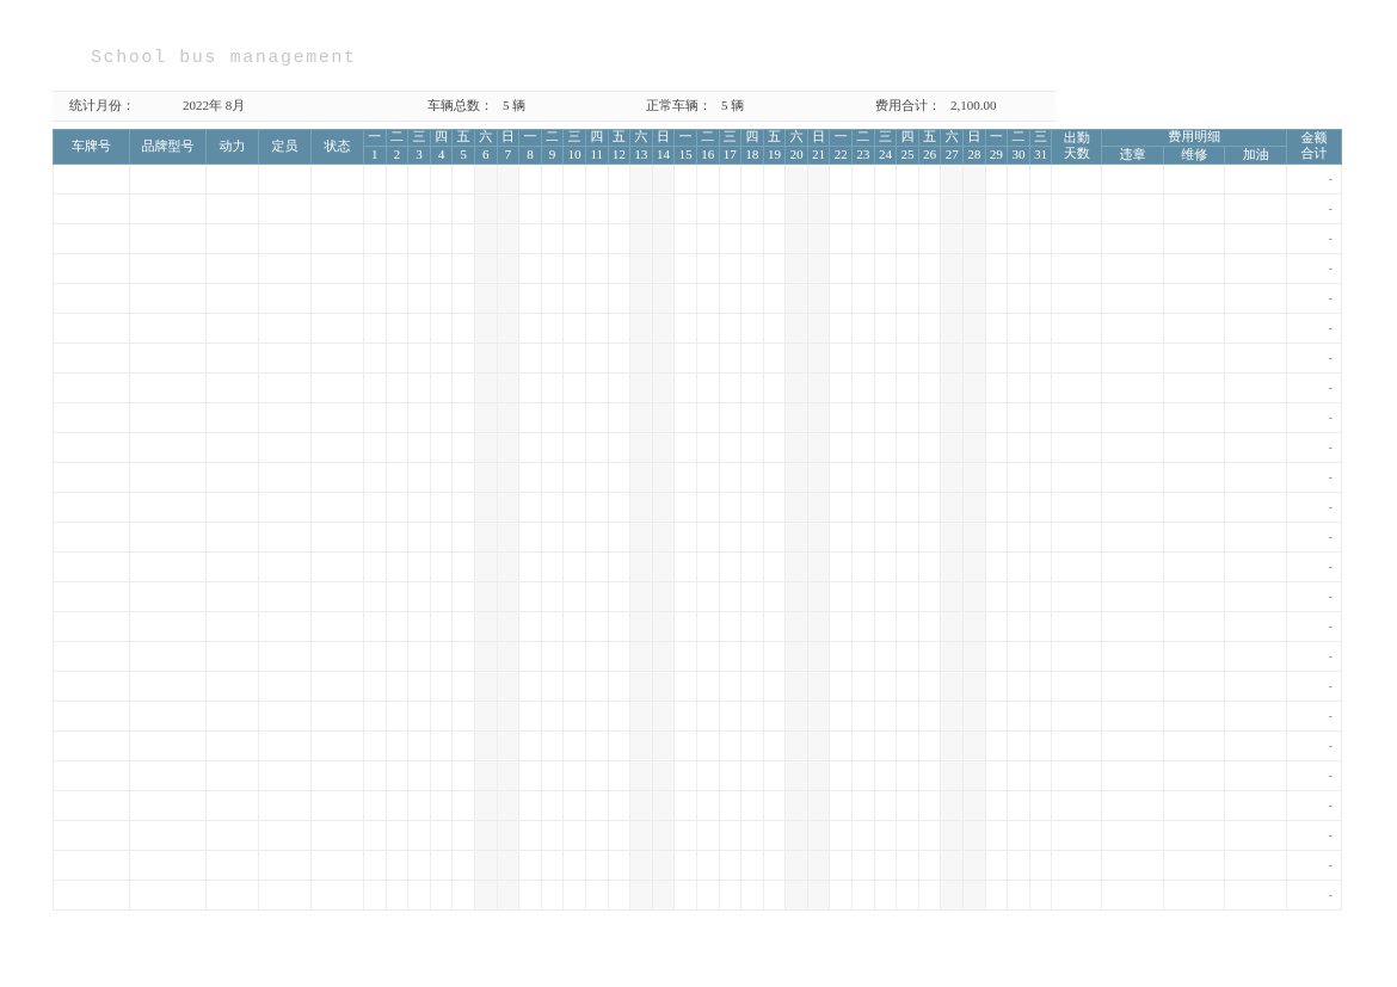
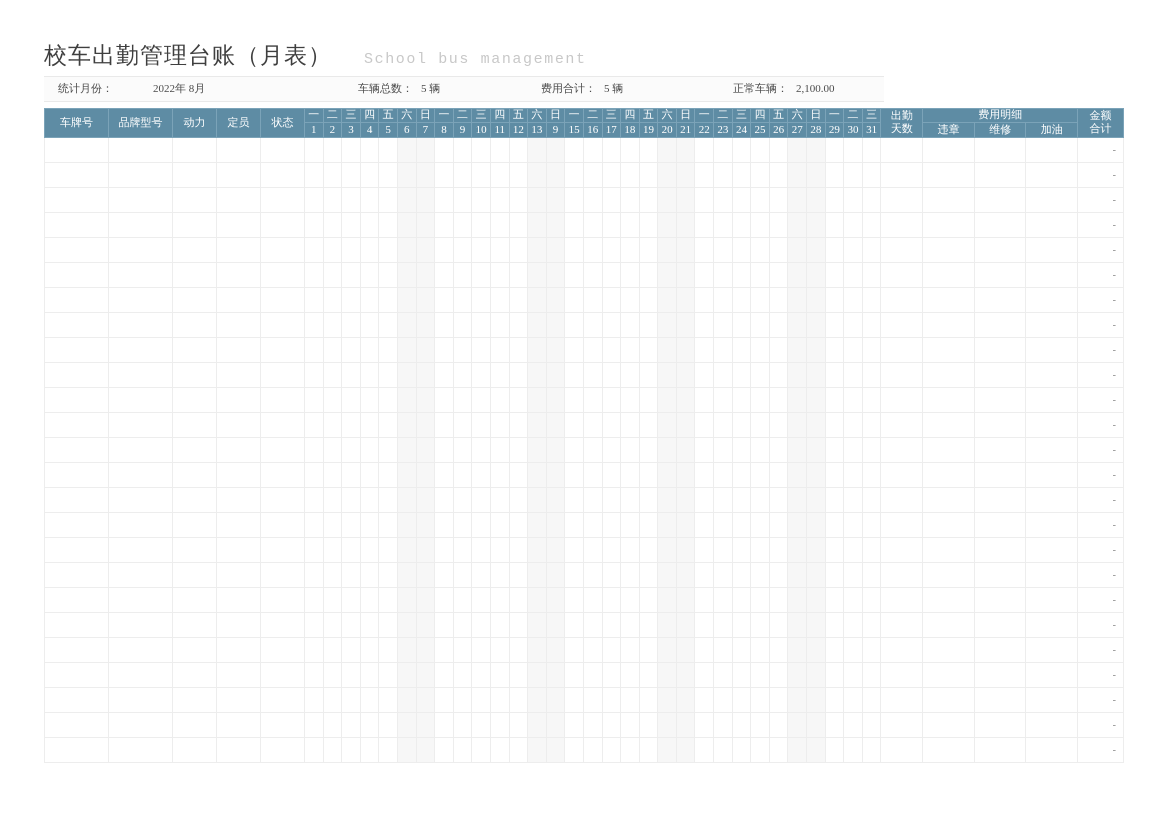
+ 校车出勤管理台账（月表）
  School bus management
  统计月份：
  2022年 8月
  车辆总数：
  5 辆
- 正常车辆：
+ 费用合计：
  5 辆
- 费用合计：
+ 正常车辆：
  2,100.00
  车牌号	品牌型号	动力	定员	状态	一	二	三	四	五	六	日	一	二	三	四	五	六	日	一	二	三	四	五	六	日	一	二	三	四	五	六	日	一	二	三	出勤天数	费用明细	金额合计
- 1	2	3	4	5	6	7	8	9	10	11	12	13	14	15	16	17	18	19	20	21	22	23	24	25	26	27	28	29	30	31	违章	维修	加油
+ 1	2	3	4	5	6	7	8	9	10	11	12	13	9	15	16	17	18	19	20	21	22	23	24	25	26	27	28	29	30	31	违章	维修	加油
  																																								-
  																																								-
  																																								-
  																																								-
  																																								-
  																																								-
  																																								-
  																																								-
  																																								-
  																																								-
  																																								-
  																																								-
  																																								-
  																																								-
  																																								-
  																																								-
  																																								-
  																																								-
  																																								-
  																																								-
  																																								-
  																																								-
  																																								-
  																																								-
  																																								-
